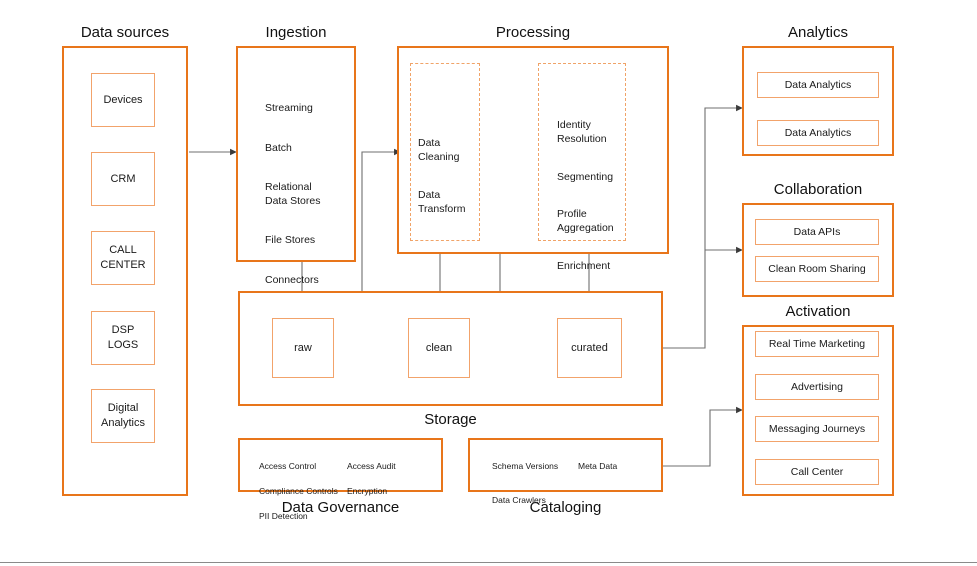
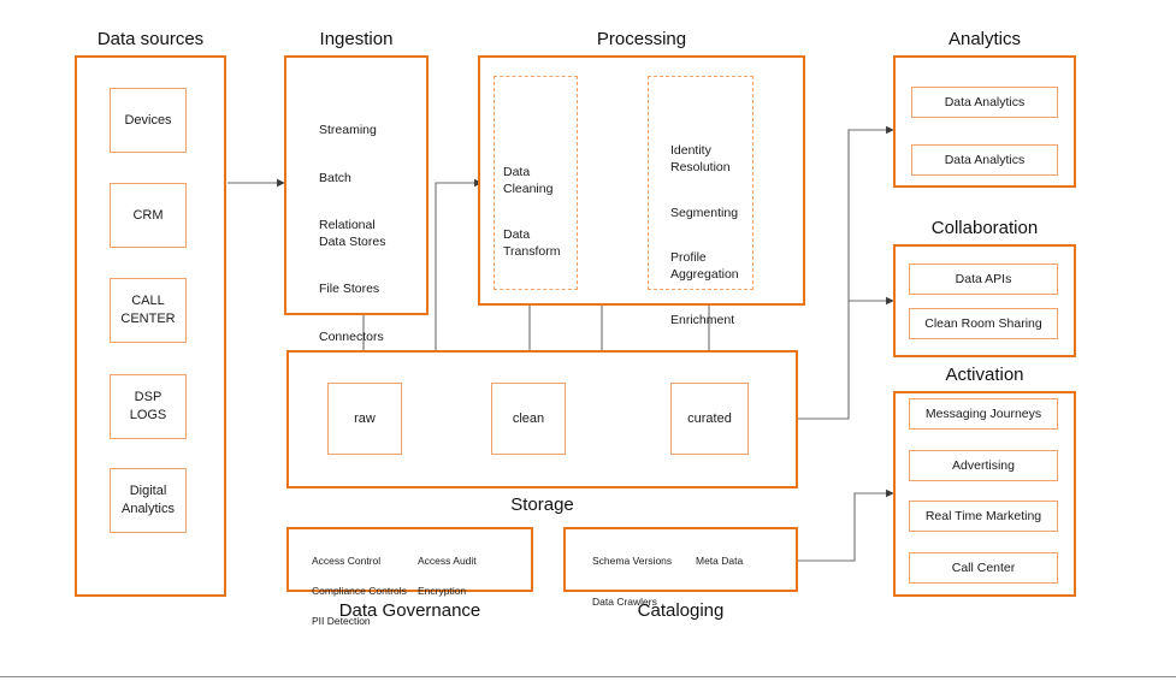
  Data sources
  Devices
  CRM
  CALL
  CENTER
  DSP
  LOGS
  Digital
  Analytics
  Ingestion
  Streaming
  Batch
  Relational
  Data Stores
  File Stores
  Connectors
  Processing
  Data
  Cleaning
  Data
  Transform
  Identity
  Resolution
  Segmenting
  Profile
  Aggregation
  Enrichment
  Storage
  raw
  clean
  curated
  Analytics
  Data Analytics
  Data Analytics
  Collaboration
  Data APIs
  Clean Room Sharing
  Activation
- Real Time Marketing
+ Messaging Journeys
  Advertising
- Messaging Journeys
+ Real Time Marketing
  Call Center
  Data Governance
  Access Control
  Compliance Controls
  PII Detection
  Access Audit
  Encryption
  Cataloging
  Schema Versions
  Data Crawlers
  Meta Data
